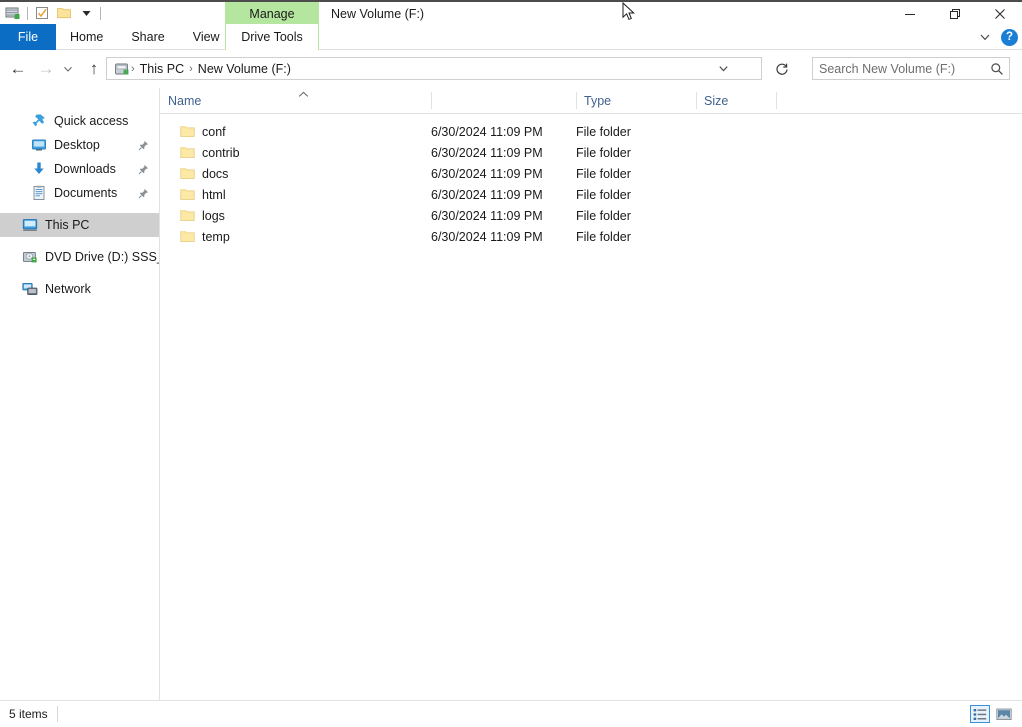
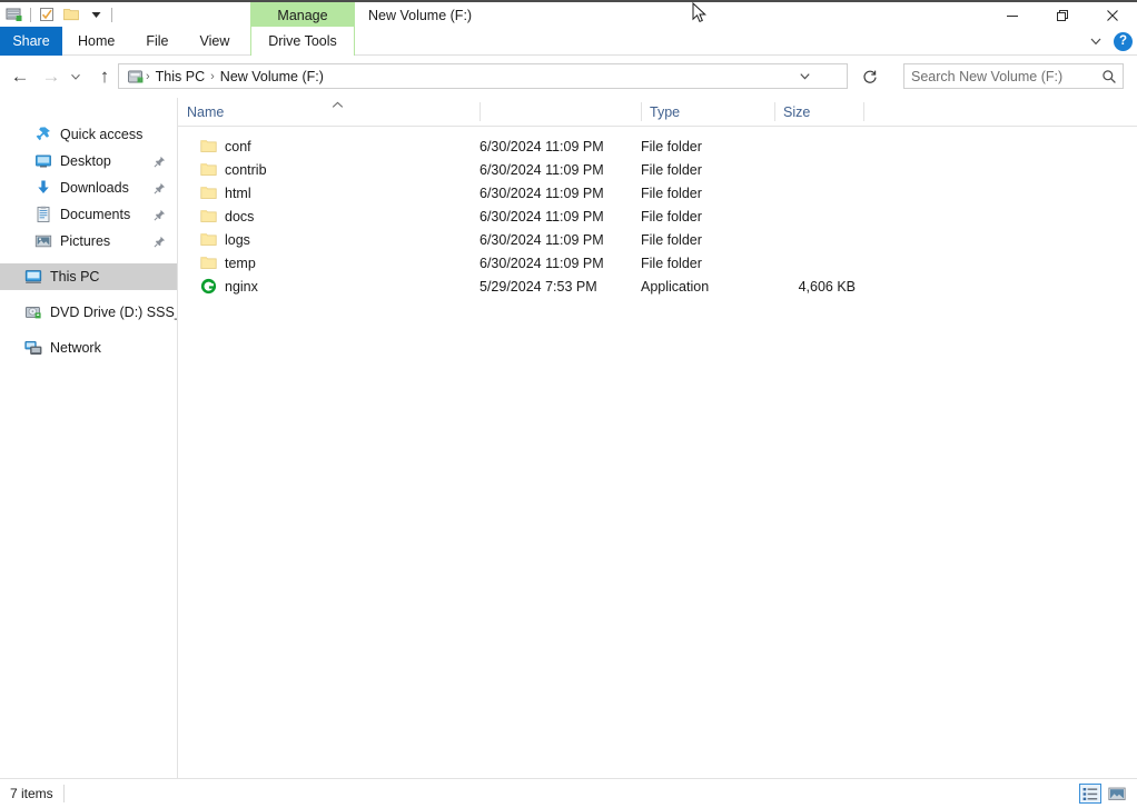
  Manage
  New Volume (F:)
- File
+ Share
  Home
- Share
+ File
  View
  Drive Tools
  ?
  ←
  →
  ↑
  ›
  This PC
  ›
  New Volume (F:)
  Search New Volume (F:)
  Quick access
  Desktop
  Downloads
  Documents
+ Pictures
  This PC
  DVD Drive (D:) SSS
  Network
  Name
  Type
  Size
  conf
  6/30/2024 11:09 PM
  File folder
  contrib
  6/30/2024 11:09 PM
  File folder
- docs
+ html
  6/30/2024 11:09 PM
  File folder
- html
+ docs
  6/30/2024 11:09 PM
  File folder
  logs
  6/30/2024 11:09 PM
  File folder
  temp
  6/30/2024 11:09 PM
  File folder
+ nginx
+ 5/29/2024 7:53 PM
+ Application
+ 4,606 KB
- 5 items
+ 7 items
